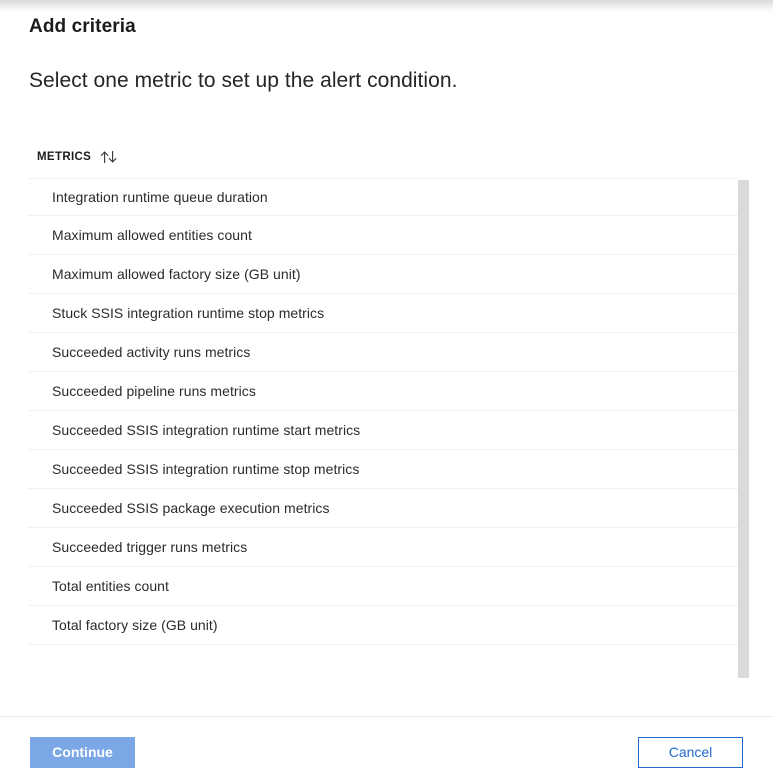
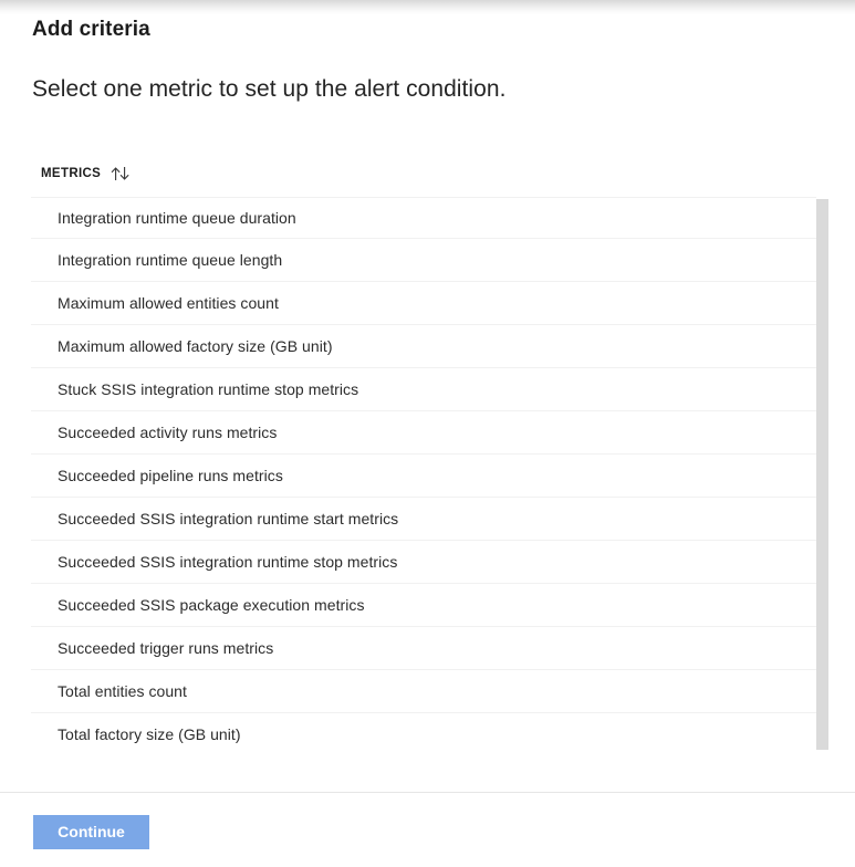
  Add criteria
  Select one metric to set up the alert condition.
  METRICS
  Integration runtime queue duration
+ Integration runtime queue length
  Maximum allowed entities count
  Maximum allowed factory size (GB unit)
  Stuck SSIS integration runtime stop metrics
  Succeeded activity runs metrics
  Succeeded pipeline runs metrics
  Succeeded SSIS integration runtime start metrics
  Succeeded SSIS integration runtime stop metrics
  Succeeded SSIS package execution metrics
  Succeeded trigger runs metrics
  Total entities count
  Total factory size (GB unit)
  Continue
- Cancel
